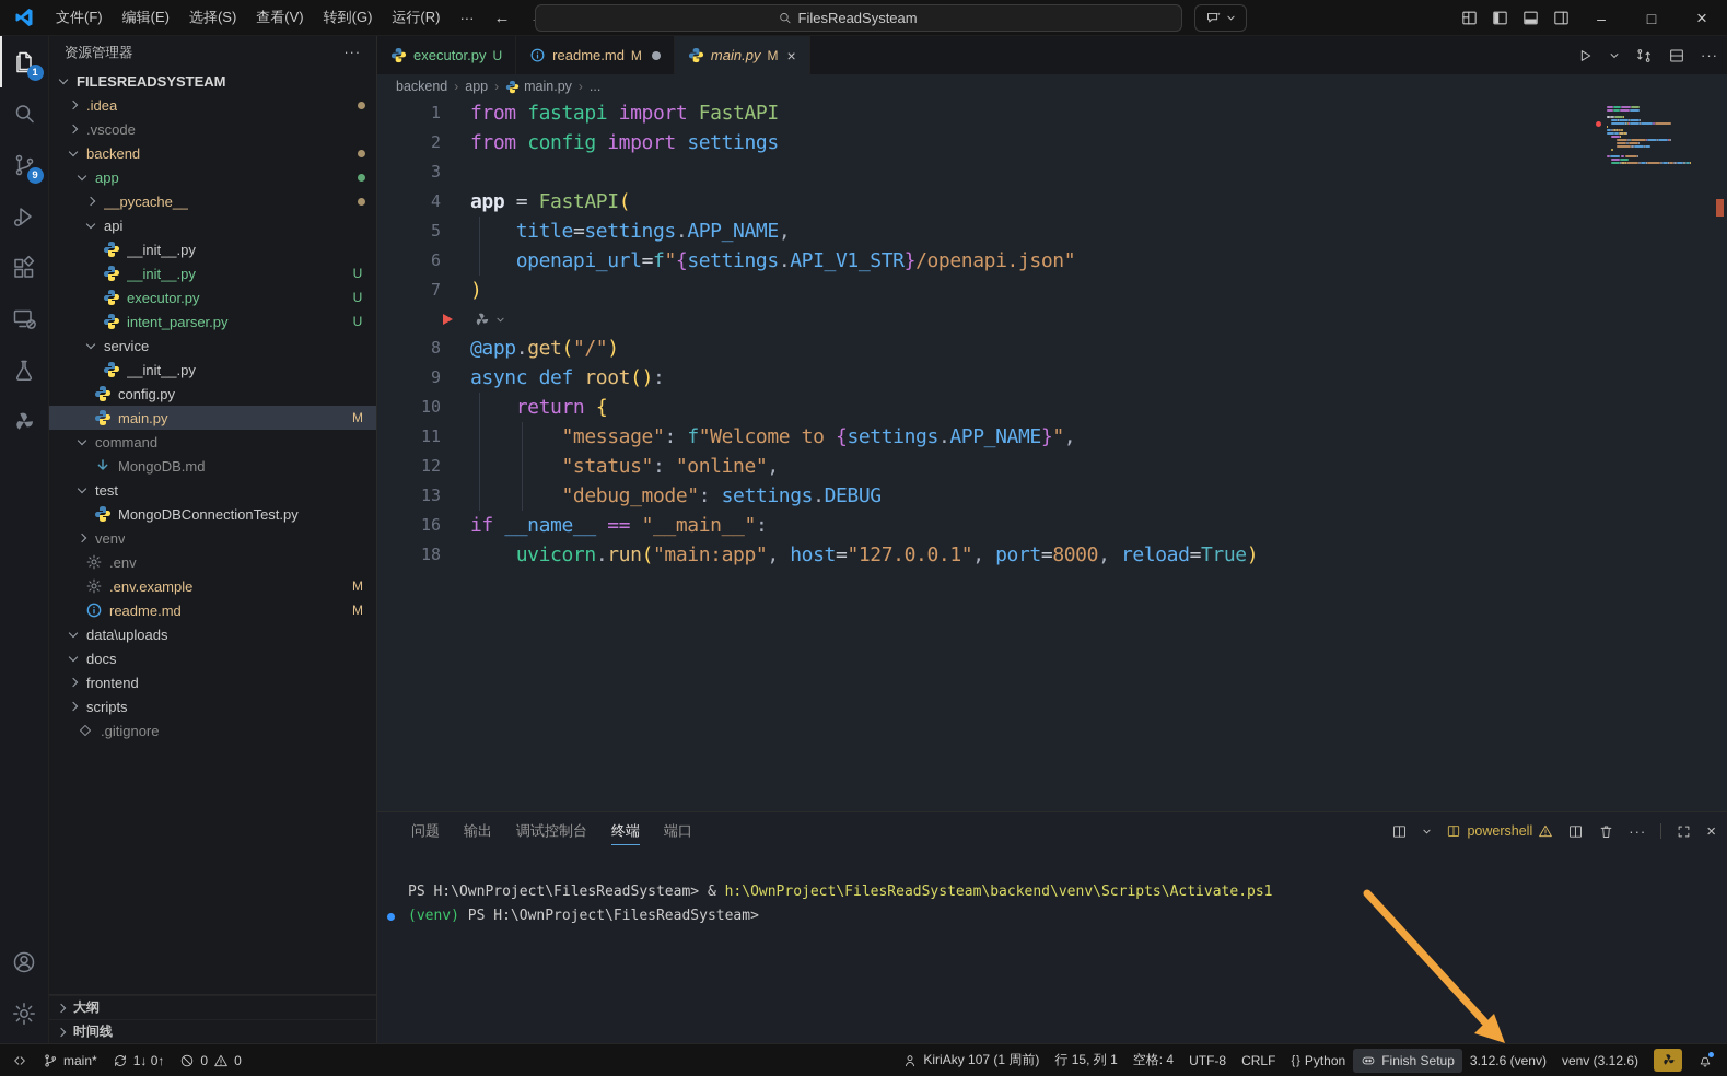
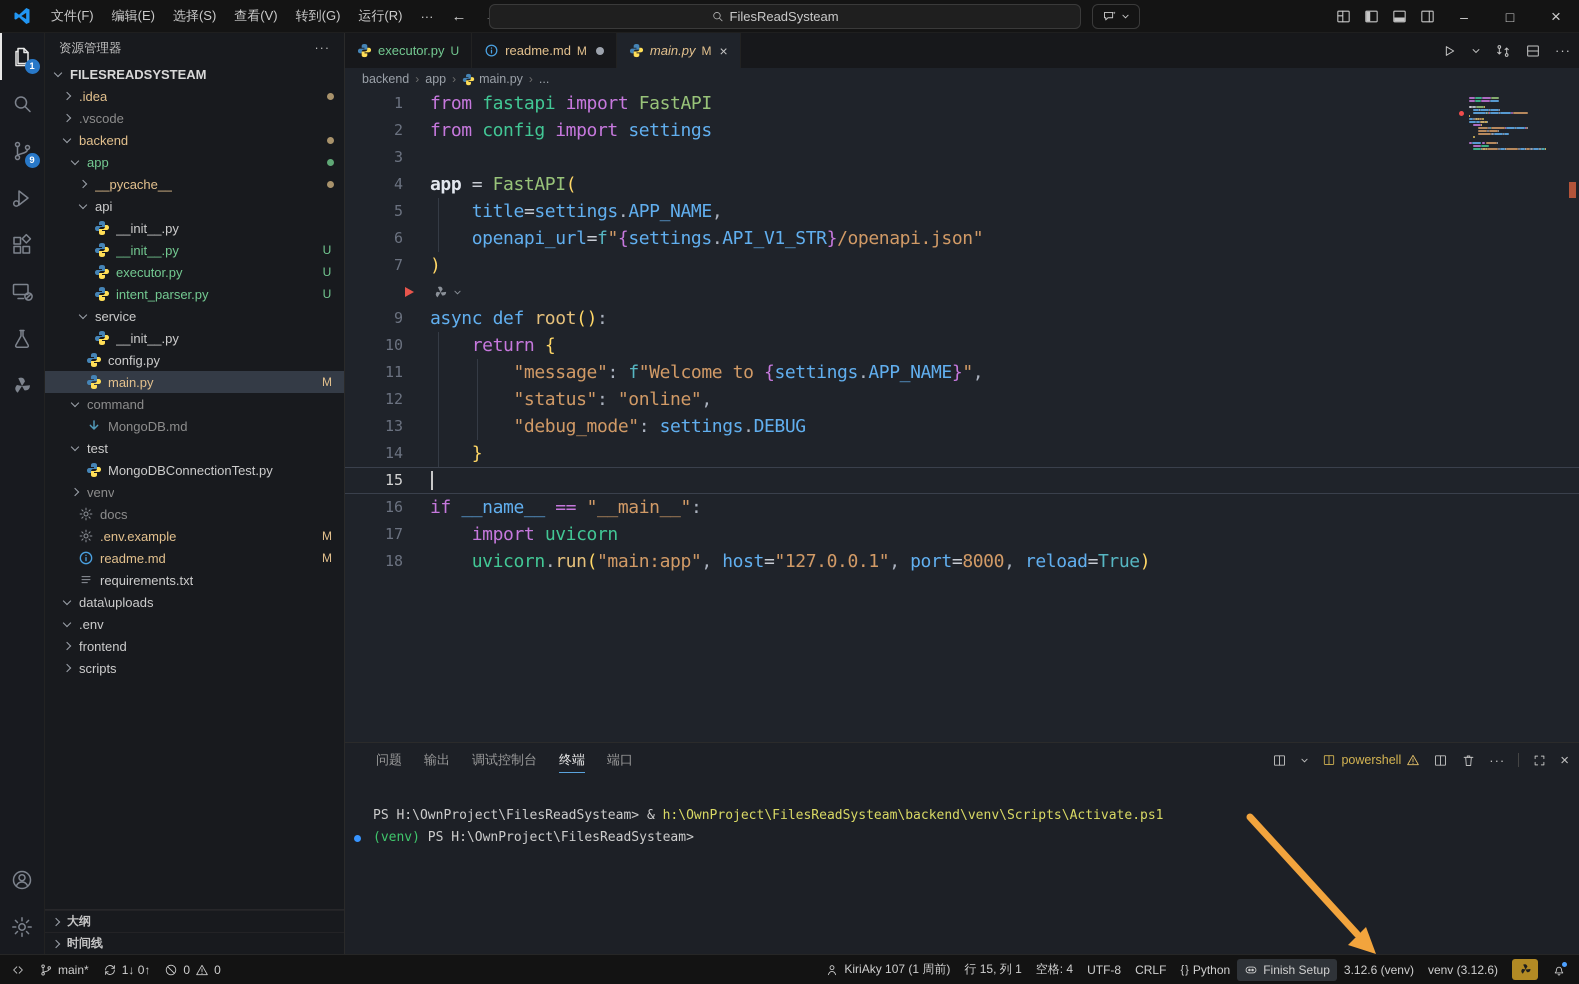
  文件(F)
  编辑(E)
  选择(S)
  查看(V)
  转到(G)
  运行(R)
  ···
  ←
  FilesReadSysteam
  –
  □
  ×
  1
  9
  资源管理器
  ···
  FILESREADSYSTEAM
  .idea
  .vscode
  backend
  app
  __pycache__
  api
  __init__.py
  __init__.py
  U
  executor.py
  U
  intent_parser.py
  U
  service
  __init__.py
  config.py
  main.py
  M
  command
  MongoDB.md
  test
  MongoDBConnectionTest.py
  venv
- .env
+ docs
  .env.example
  M
  readme.md
  M
+ requirements.txt
  data\uploads
- docs
+ .env
  frontend
  scripts
- .gitignore
  大纲
  时间线
  executor.py
  U
  readme.md
  M
  main.py
  M
  ×
  ···
  backend
  ›
  app
  ›
  main.py
  ›
  ...
  1
  from fastapi import FastAPI
  2
  from config import settings
  3
  4
  app = FastAPI(
  5
  title=settings.APP_NAME,
  6
  openapi_url=f"{settings.API_V1_STR}/openapi.json"
  7
  )
- 8
- @app.get("/")
  9
  async def root():
  10
  return {
  11
  "message": f"Welcome to {settings.APP_NAME}",
  12
  "status": "online",
  13
  "debug_mode": settings.DEBUG
+ 14
+ }
+ 15
  16
  if __name__ == "__main__":
+ 17
+ import uvicorn
  18
  uvicorn.run("main:app", host="127.0.0.1", port=8000, reload=True)
  问题
  输出
  调试控制台
  终端
  端口
  powershell
  ···
  ×
  PS H:\OwnProject\FilesReadSysteam> & h:\OwnProject\FilesReadSysteam\backend\venv\Scripts\Activate.ps1
  (venv) PS H:\OwnProject\FilesReadSysteam>
  main*
  1↓ 0↑
  0
  0
  KiriAky 107 (1 周前)
  行 15, 列 1
  空格: 4
  UTF-8
  CRLF
  { }
  Python
  Finish Setup
  3.12.6 (venv)
  venv (3.12.6)
